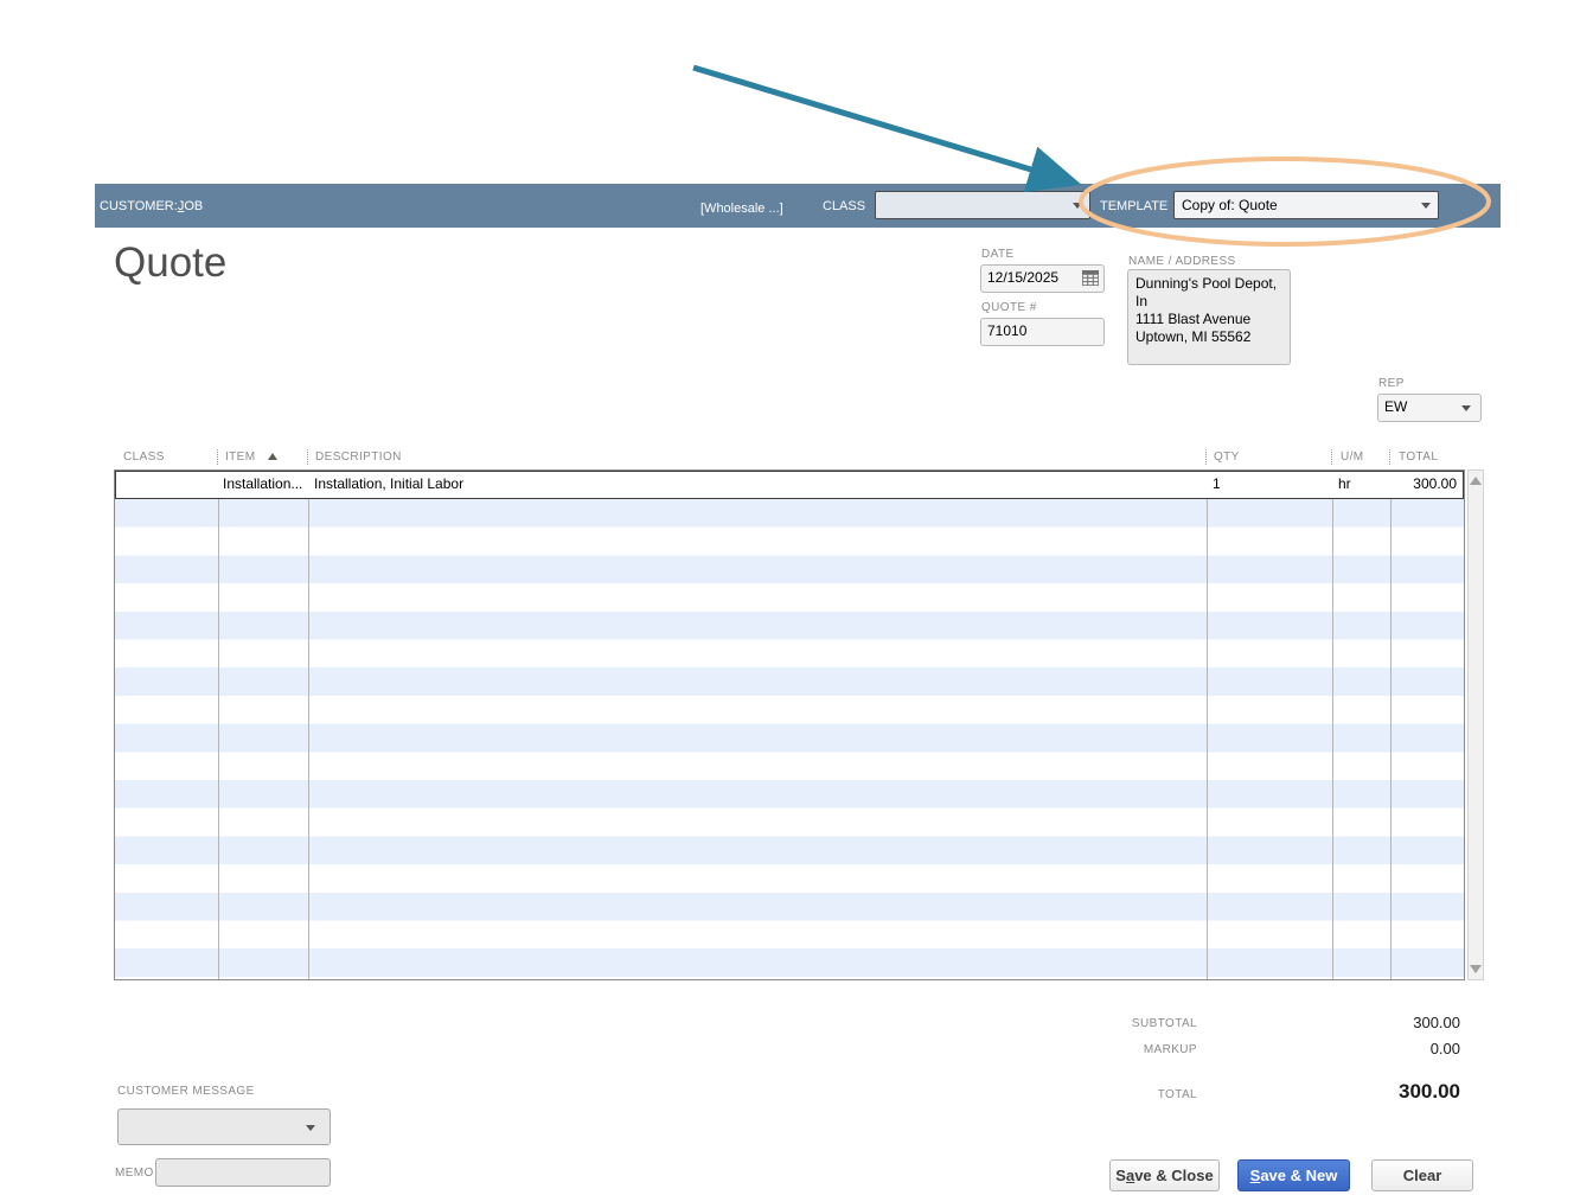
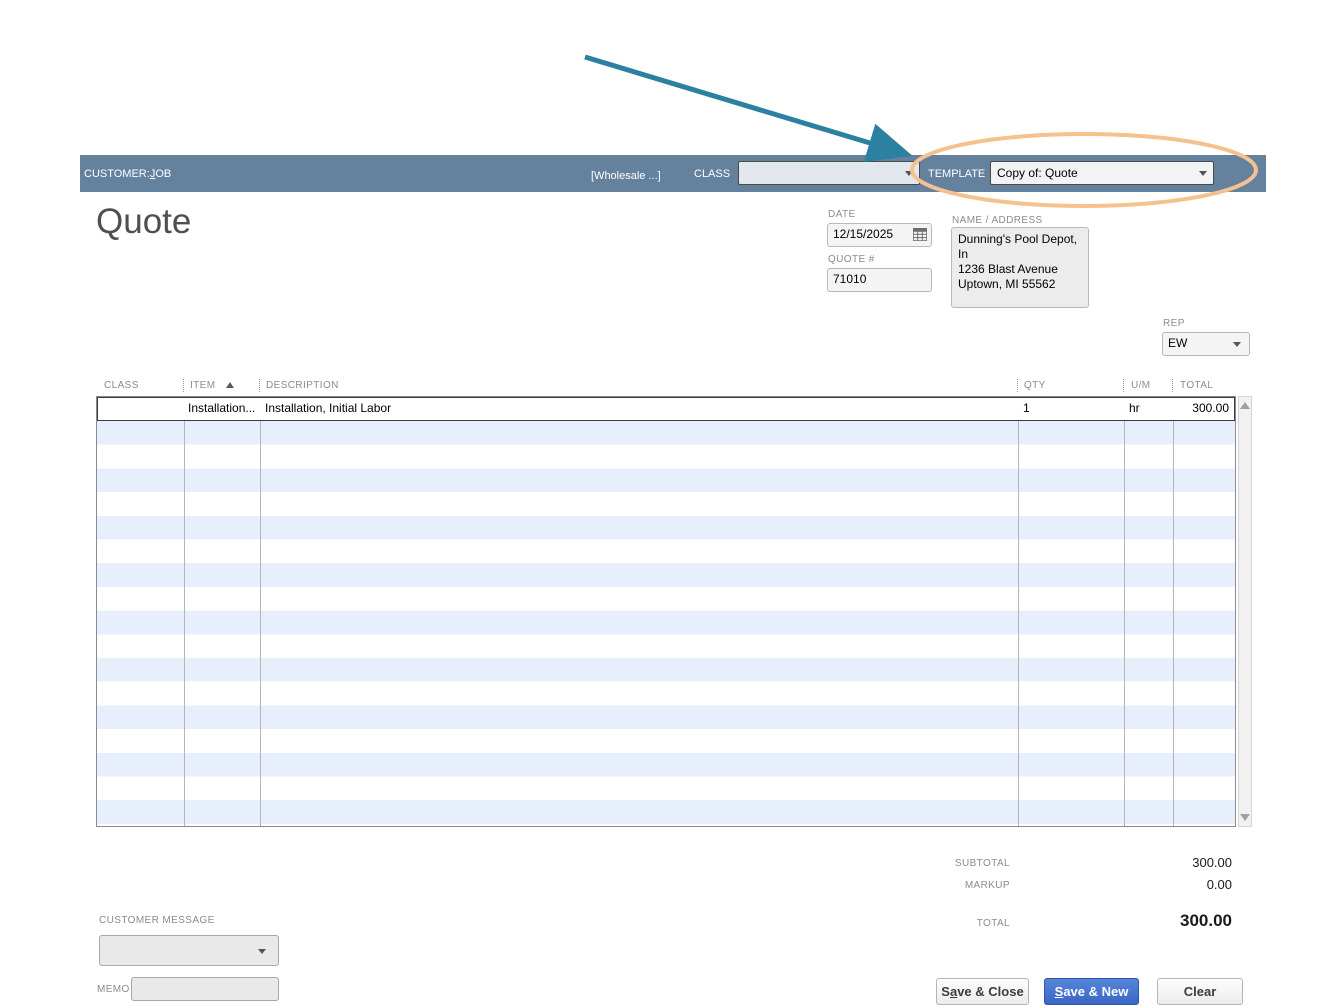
  CUSTOMER:JOB
  [Wholesale ...]
  CLASS
  TEMPLATE
  Copy of: Quote
  Quote
  DATE
  12/15/2025
  QUOTE #
  71010
  NAME / ADDRESS
  Dunning's Pool Depot, In
- 1111 Blast Avenue
+ 1236 Blast Avenue
  Uptown, MI 55562
  REP
  EW
  CLASS
  ITEM
  DESCRIPTION
  QTY
  U/M
  TOTAL
  Installation...
  Installation, Initial Labor
  1
  hr
  300.00
  SUBTOTAL
  300.00
  MARKUP
  0.00
  TOTAL
  300.00
  CUSTOMER MESSAGE
  MEMO
  Save & Close
  Save & New
  Clear
